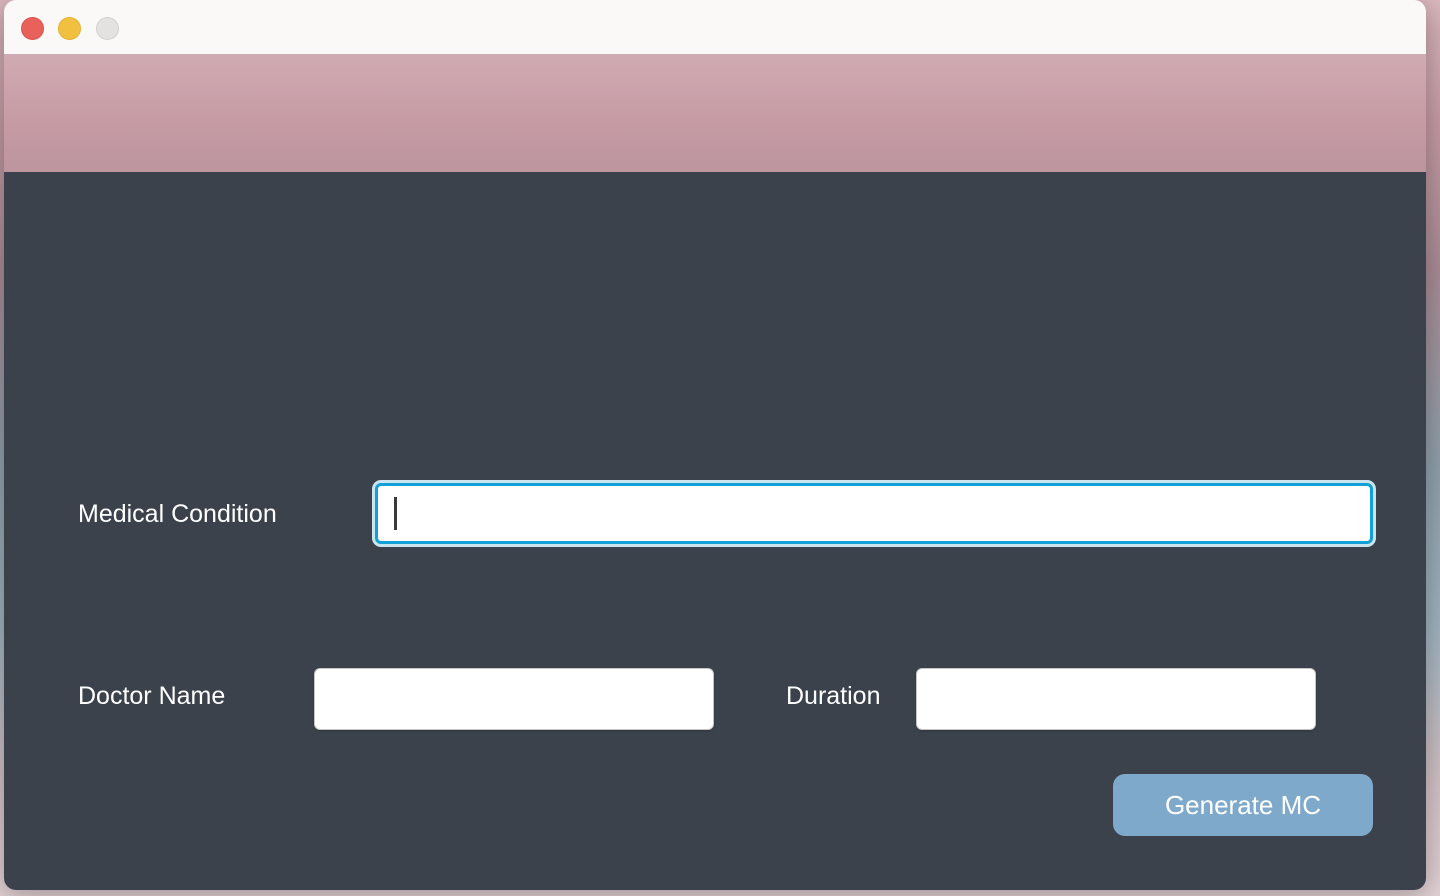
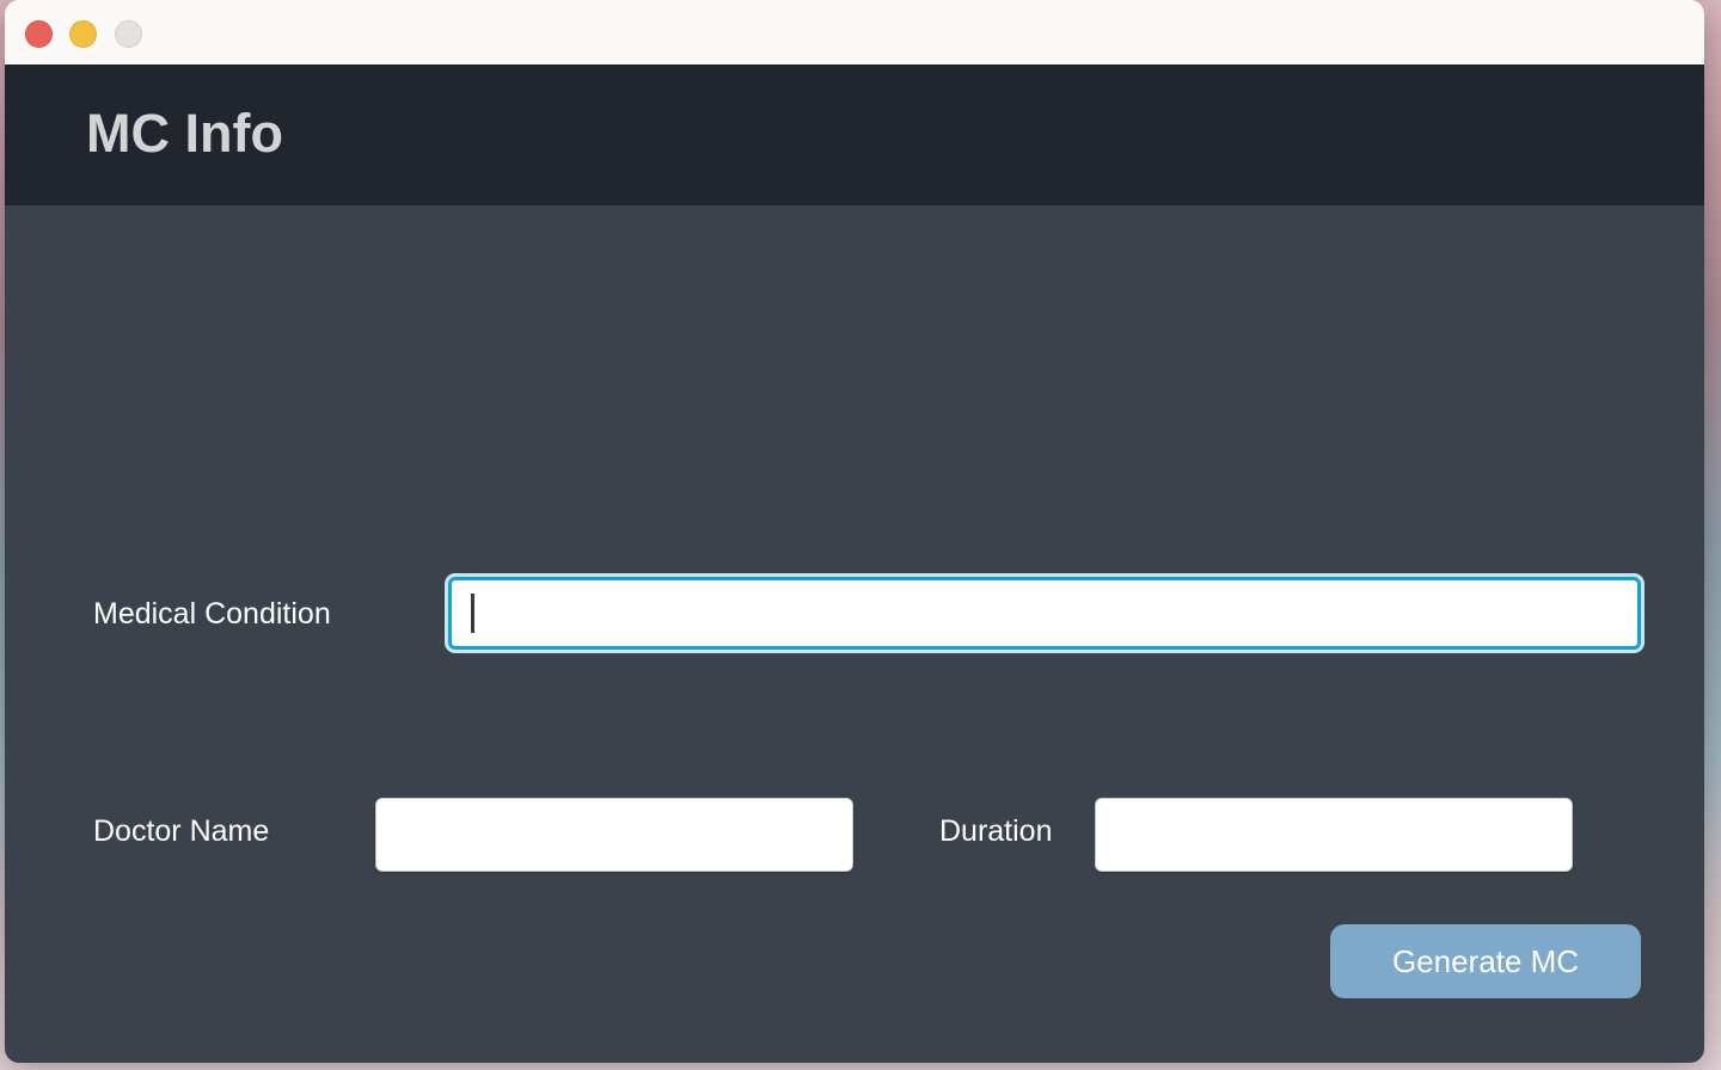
+ MC Info
  Medical Condition
  Doctor Name
  Duration
  Generate MC
